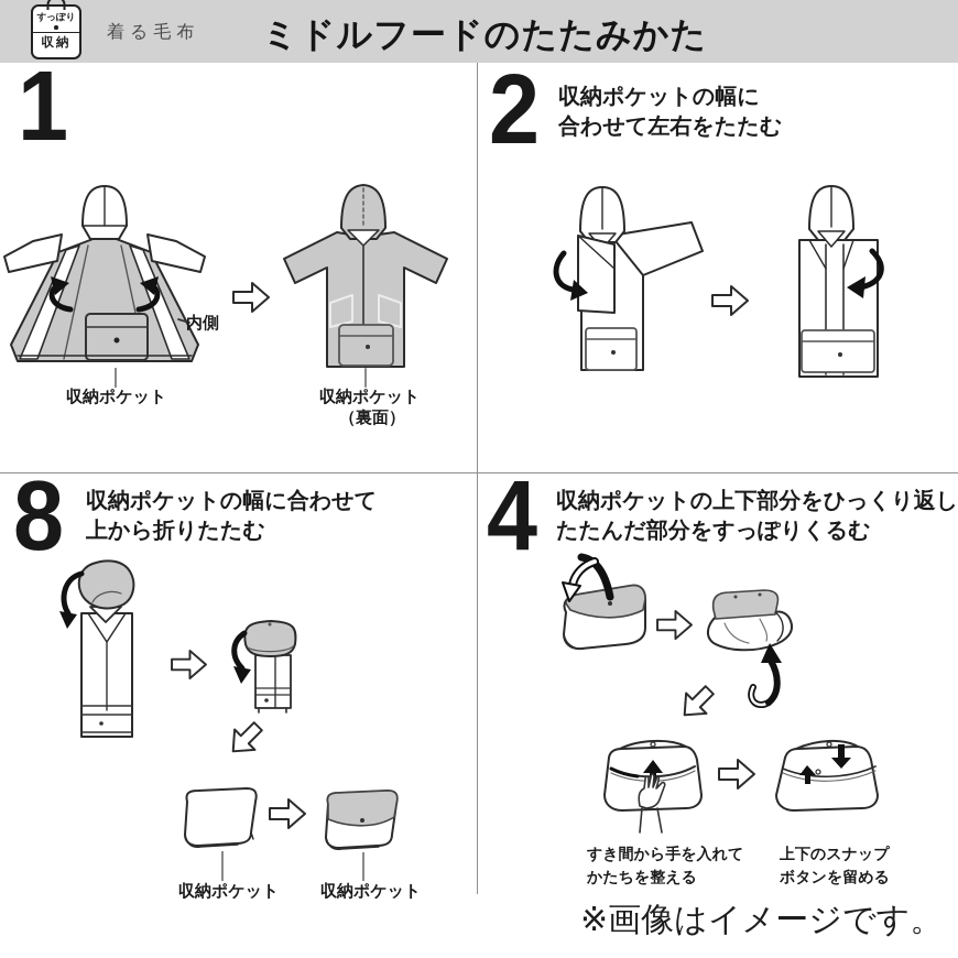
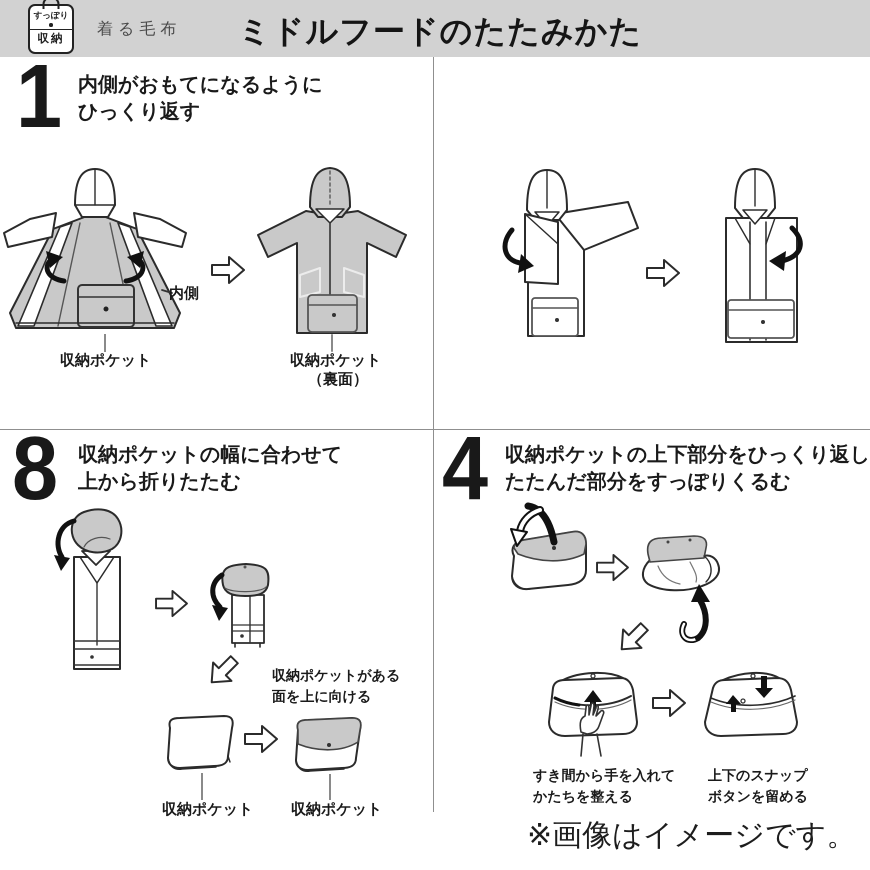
  すっぽり
  収納
  着る毛布
  ミドルフードのたたみかた
  1
+ 内側がおもてになるように
+ ひっくり返す
  内側
  収納ポケット
  収納ポケット
  （裏面）
- 2
- 収納ポケットの幅に
- 合わせて左右をたたむ
  8
  収納ポケットの幅に合わせて
  上から折りたたむ
+ 収納ポケットがある
+ 面を上に向ける
  収納ポケット
  収納ポケット
  4
  収納ポケットの上下部分をひっくり返し
  たたんだ部分をすっぽりくるむ
  すき間から手を入れて
  かたちを整える
  上下のスナップ
  ボタンを留める
  ※画像はイメージです。
